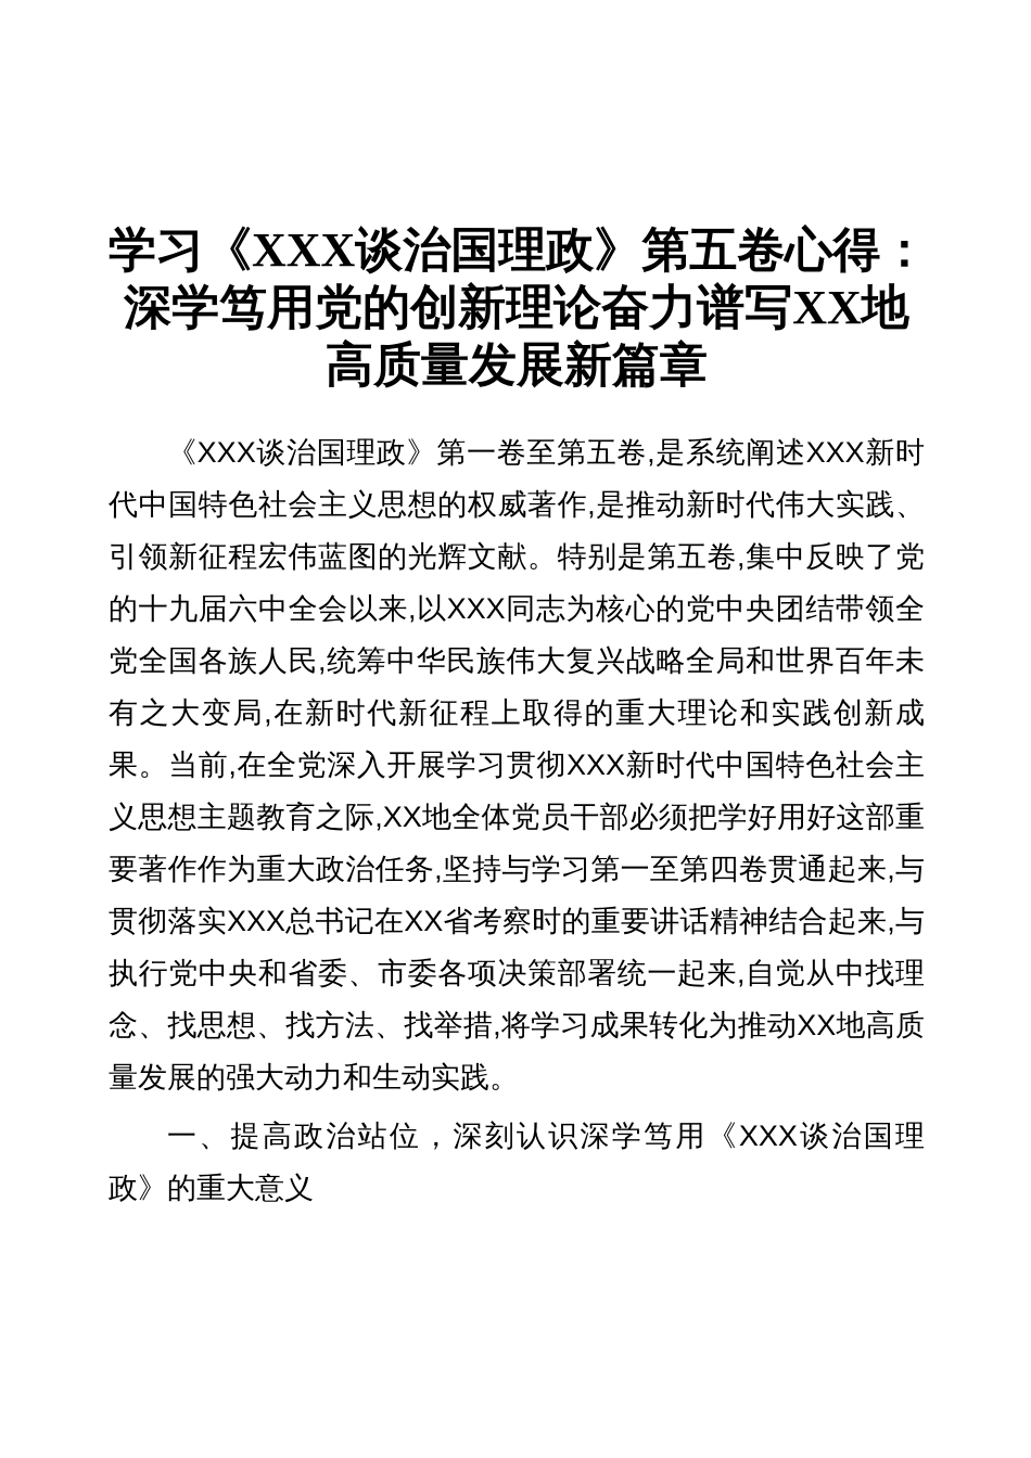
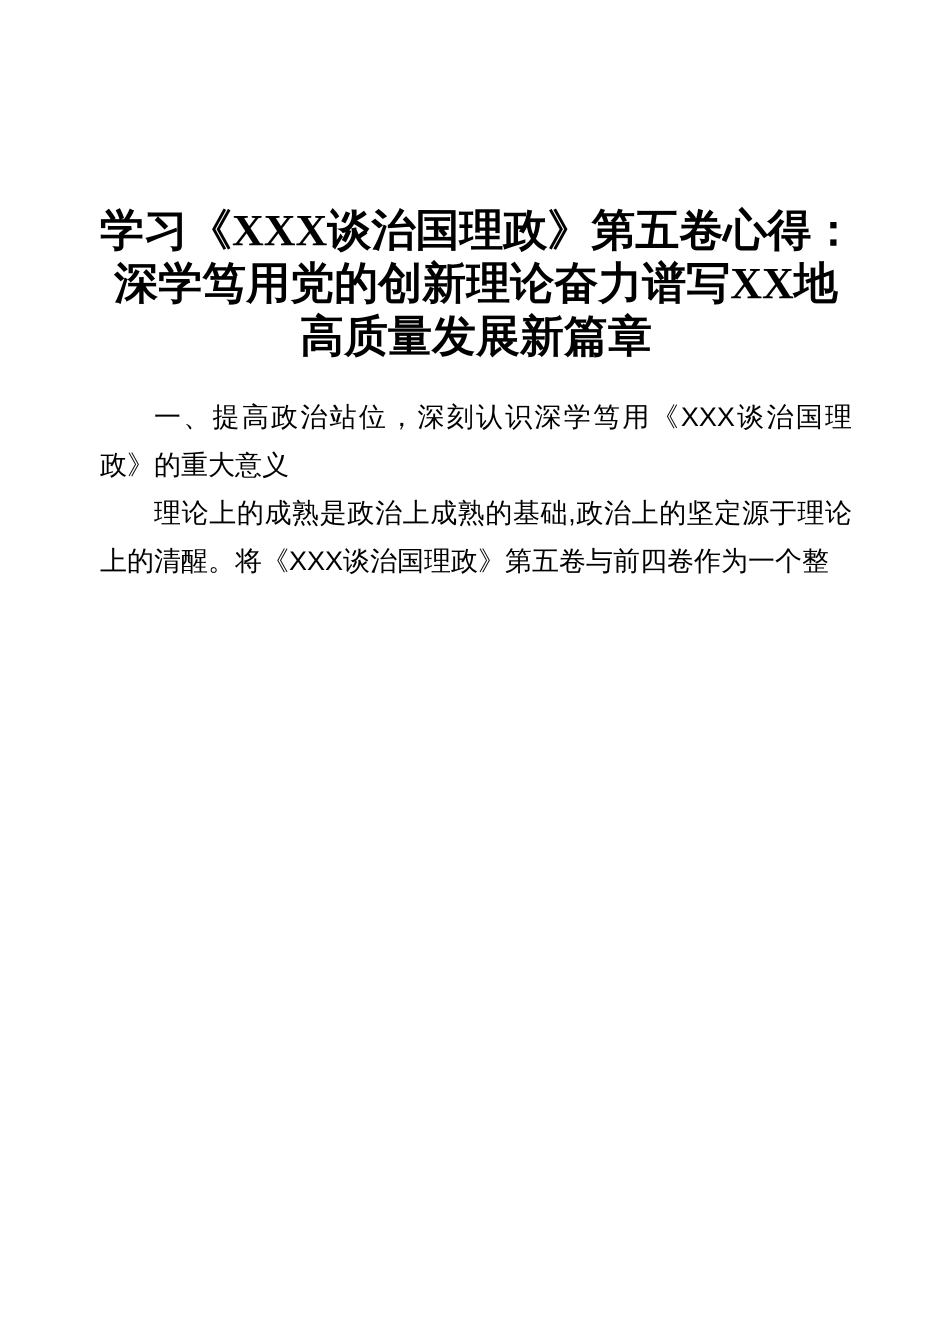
  学习《XXX谈治国理政》第五卷心得：
  深学笃用党的创新理论奋力谱写XX地
  高质量发展新篇章
- 《XXX谈治国理政》第一卷至第五卷,是系统阐述XXX新时代中国特色社会主义思想的权威著作,是推动新时代伟大实践、引领新征程宏伟蓝图的光辉文献。特别是第五卷,集中反映了党的十九届六中全会以来,以XXX同志为核心的党中央团结带领全党全国各族人民,统筹中华民族伟大复兴战略全局和世界百年未有之大变局,在新时代新征程上取得的重大理论和实践创新成果。当前,在全党深入开展学习贯彻XXX新时代中国特色社会主义思想主题教育之际,XX地全体党员干部必须把学好用好这部重要著作作为重大政治任务,坚持与学习第一至第四卷贯通起来,与贯彻落实XXX总书记在XX省考察时的重要讲话精神结合起来,与执行党中央和省委、市委各项决策部署统一起来,自觉从中找理念、找思想、找方法、找举措,将学习成果转化为推动XX地高质量发展的强大动力和生动实践。
  一、提高政治站位，深刻认识深学笃用《XXX谈治国理政》的重大意义
+ 理论上的成熟是政治上成熟的基础,政治上的坚定源于理论上的清醒。将《XXX谈治国理政》第五卷与前四卷作为一个整
